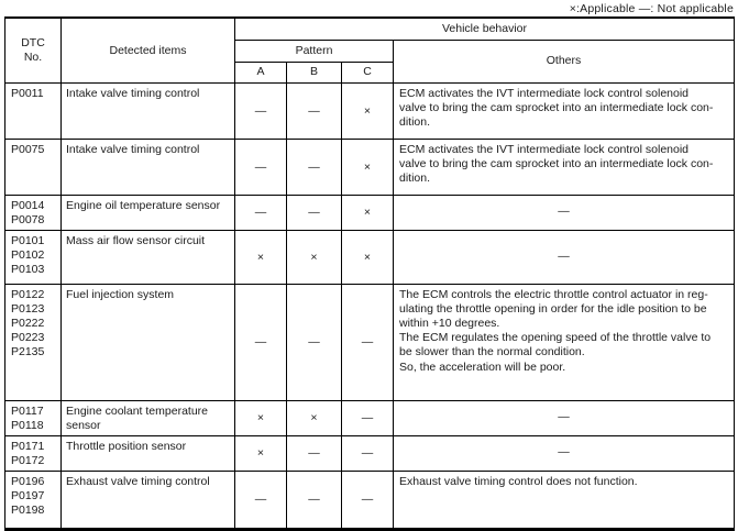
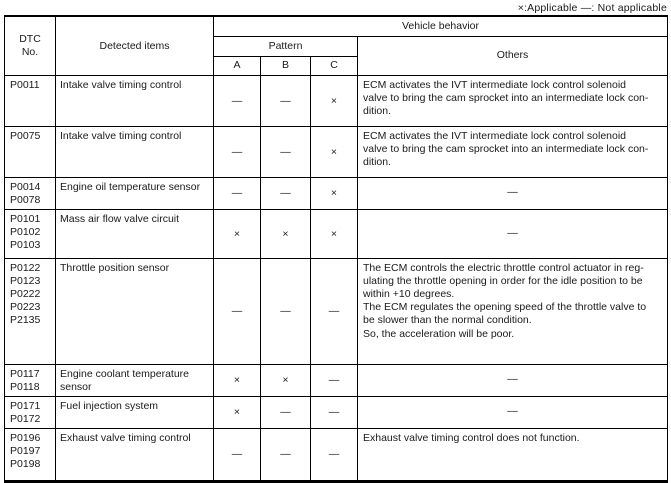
  ×:Applicable —: Not applicable
  DTC No.	Detected items	Vehicle behavior
  Pattern	Others
  A	B	C
  P0011	Intake valve timing control	—	—	×	ECM activates the IVT intermediate lock control solenoid valve to bring the cam sprocket into an intermediate lock con- dition.
  P0075	Intake valve timing control	—	—	×	ECM activates the IVT intermediate lock control solenoid valve to bring the cam sprocket into an intermediate lock con- dition.
  P0014 P0078	Engine oil temperature sensor	—	—	×	—
- P0101 P0102 P0103	Mass air flow sensor circuit	×	×	×	—
+ P0101 P0102 P0103	Mass air flow valve circuit	×	×	×	—
- P0122 P0123 P0222 P0223 P2135	Fuel injection system	—	—	—	The ECM controls the electric throttle control actuator in reg- ulating the throttle opening in order for the idle position to be within +10 degrees. The ECM regulates the opening speed of the throttle valve to be slower than the normal condition. So, the acceleration will be poor.
+ P0122 P0123 P0222 P0223 P2135	Throttle position sensor	—	—	—	The ECM controls the electric throttle control actuator in reg- ulating the throttle opening in order for the idle position to be within +10 degrees. The ECM regulates the opening speed of the throttle valve to be slower than the normal condition. So, the acceleration will be poor.
  P0117 P0118	Engine coolant temperature sensor	×	×	—	—
- P0171 P0172	Throttle position sensor	×	—	—	—
+ P0171 P0172	Fuel injection system	×	—	—	—
  P0196 P0197 P0198	Exhaust valve timing control	—	—	—	Exhaust valve timing control does not function.
